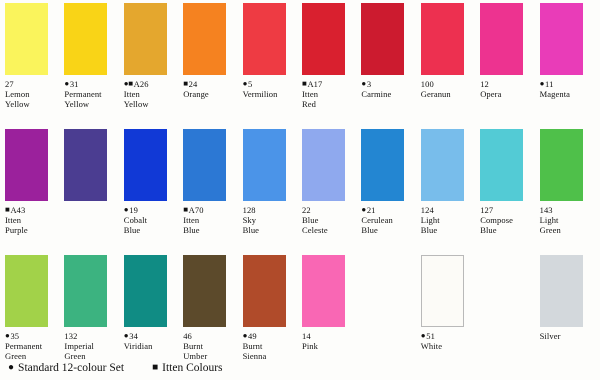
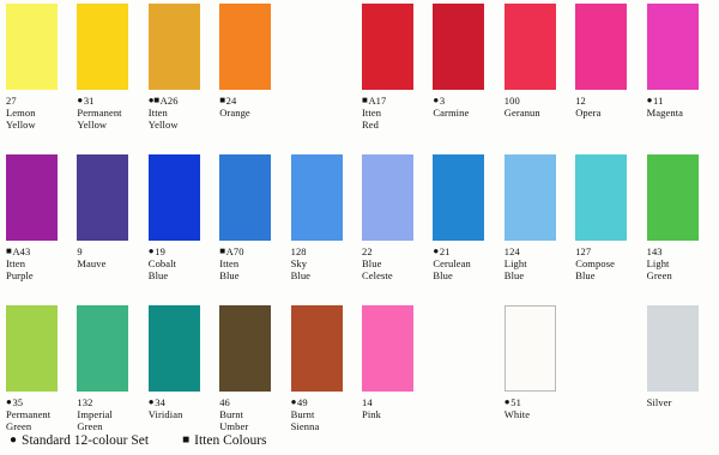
  27
  Lemon
  Yellow
  ●31
  Permanent
  Yellow
  ●■A26
  Itten
  Yellow
  ■24
  Orange
- ●5
- Vermilion
  ■A17
  Itten
  Red
  ●3
  Carmine
  100
  Geranun
  12
  Opera
  ●11
  Magenta
  ■A43
  Itten
  Purple
+ 9
+ Mauve
  ●19
  Cobalt
  Blue
  ■A70
  Itten
  Blue
  128
  Sky
  Blue
  22
  Blue
  Celeste
  ●21
  Cerulean
  Blue
  124
  Light
  Blue
  127
  Compose
  Blue
  143
  Light
  Green
  ●35
  Permanent
  Green
  132
  Imperial
  Green
  ●34
  Viridian
  46
  Burnt
  Umber
  ●49
  Burnt
  Sienna
  14
  Pink
  ●51
  White
  Silver
  ●
  Standard 12-colour Set
  ■
  Itten Colours
